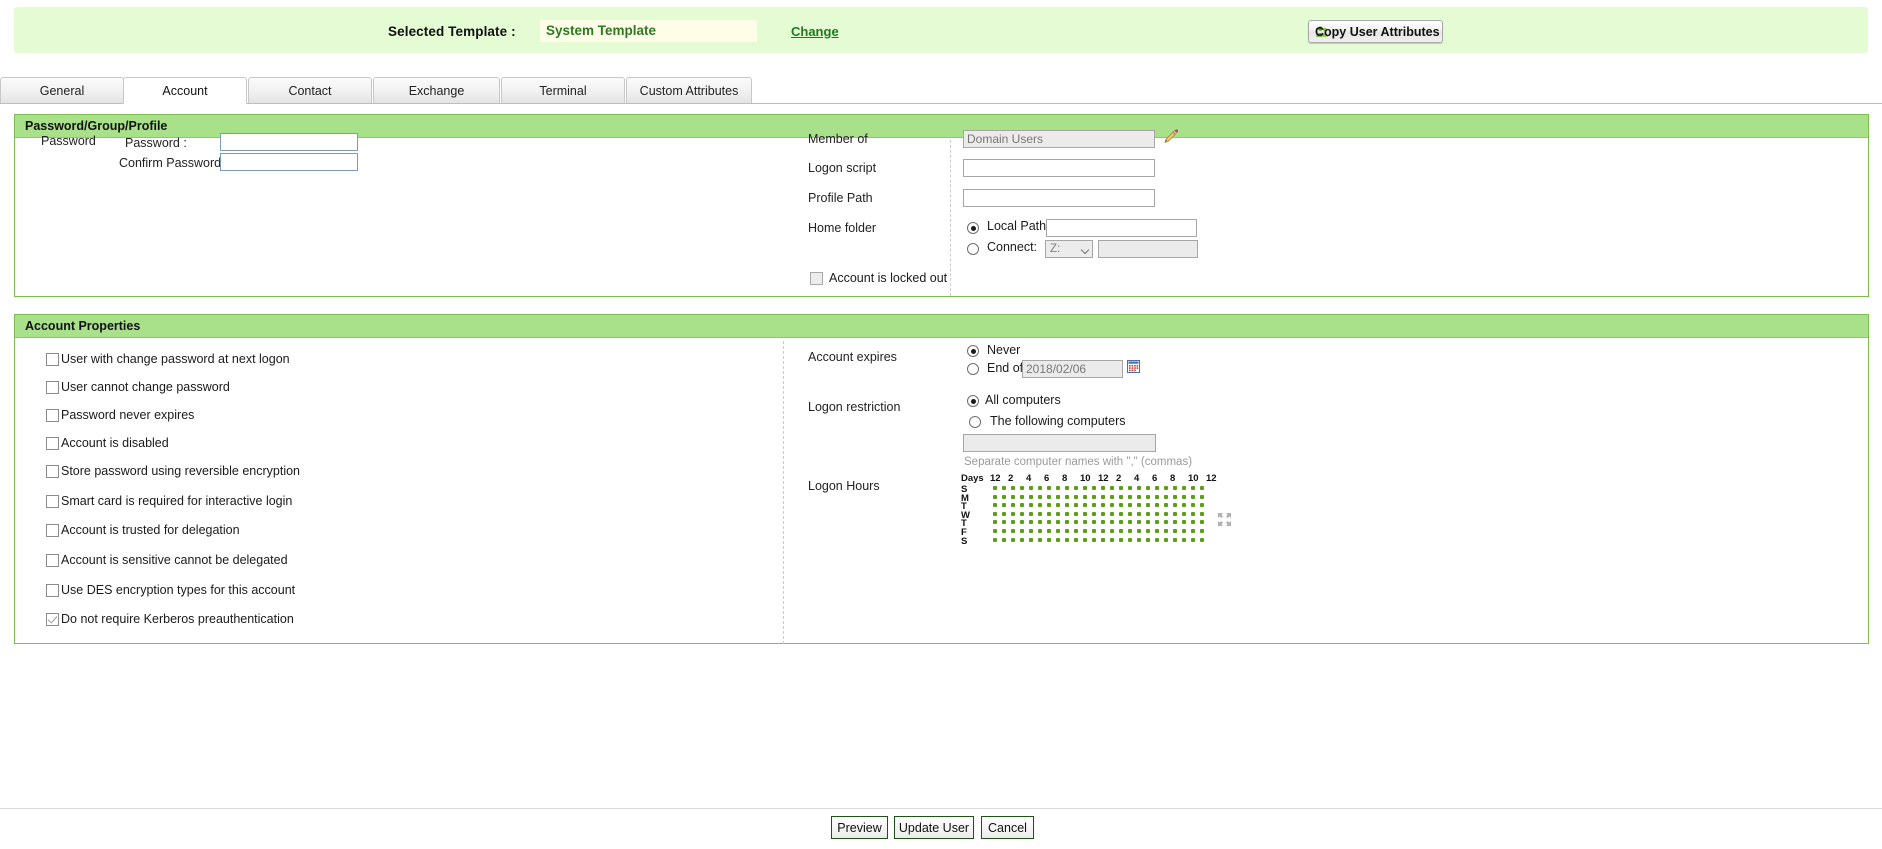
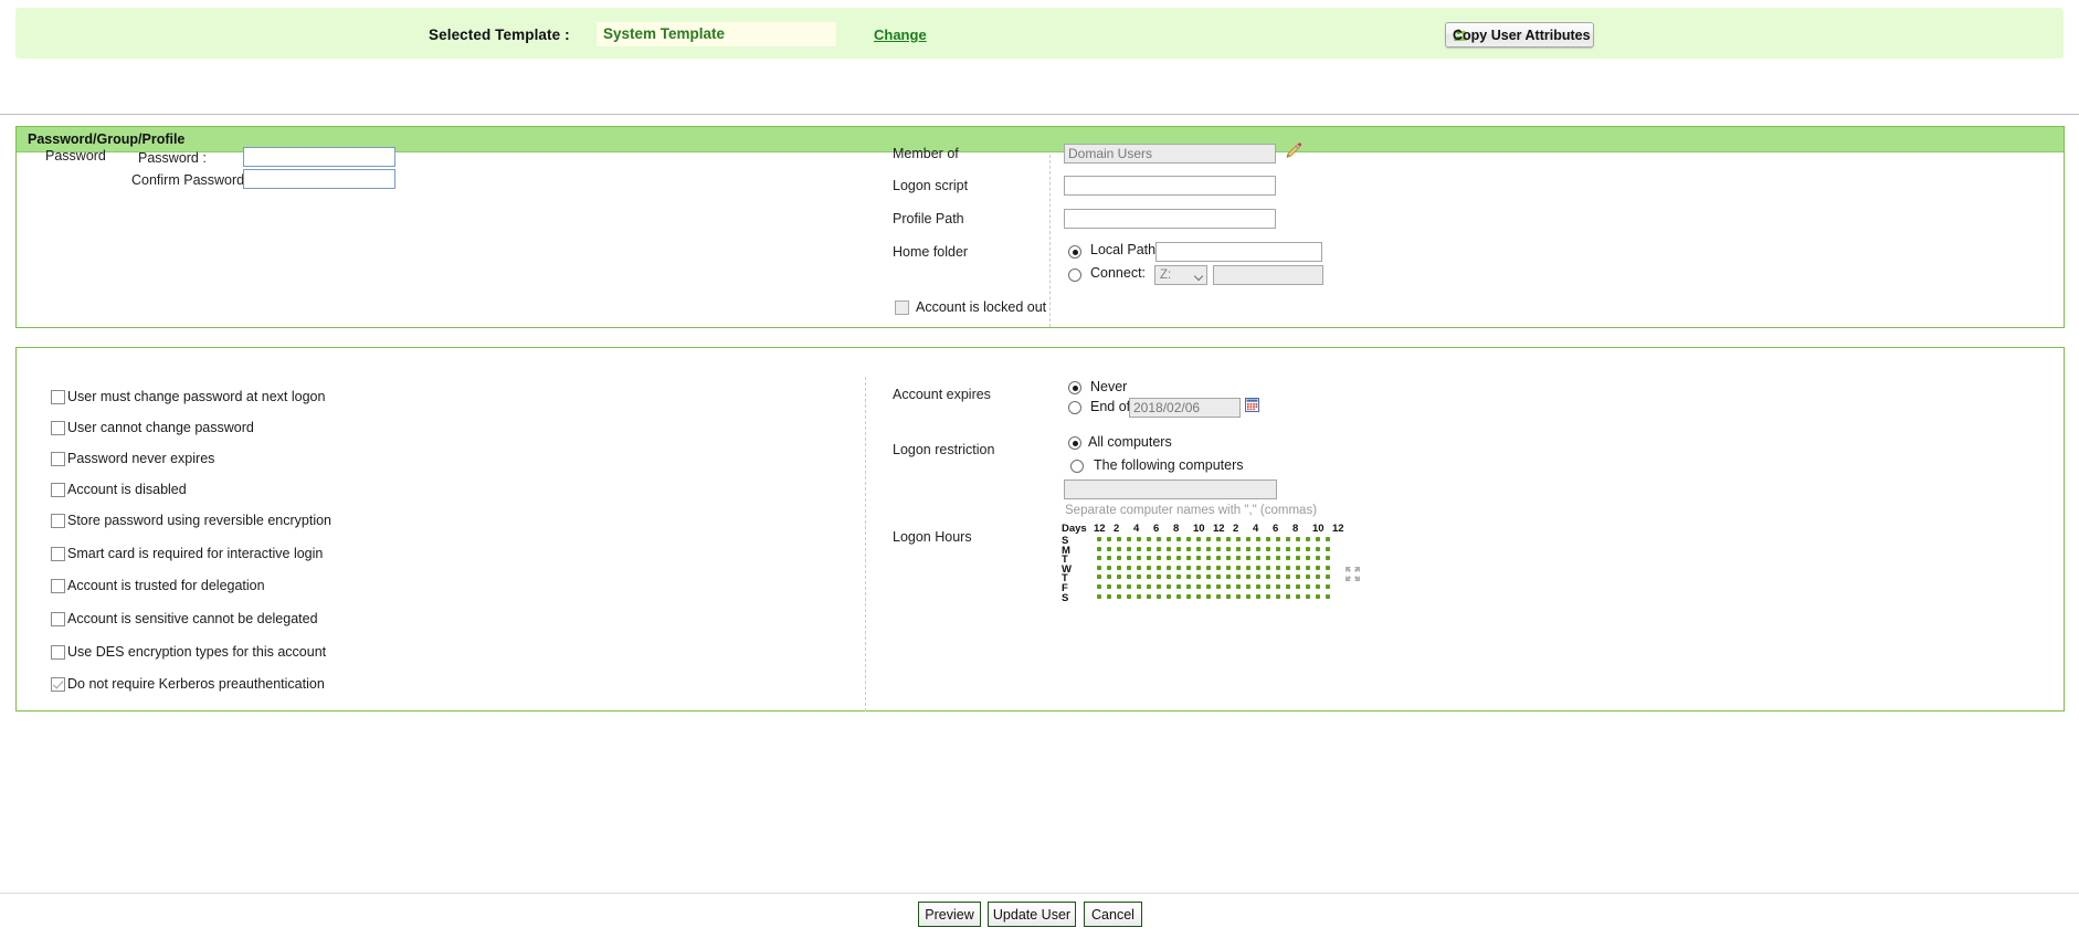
  Selected Template :
  System Template
  Change
  Copy User Attributes
- General
- Account
- Contact
- Exchange
- Terminal
- Custom Attributes
  Password/Group/Profile
  Password
  Password :
  Confirm Password
  Member of
  Domain Users
  Logon script
  Profile Path
  Home folder
  Local Path
  Connect:
  Z:
  Account is locked out
- Account Properties
- User with change password at next logon
+ User must change password at next logon
  User cannot change password
  Password never expires
  Account is disabled
  Store password using reversible encryption
  Smart card is required for interactive login
  Account is trusted for delegation
  Account is sensitive cannot be delegated
  Use DES encryption types for this account
  Do not require Kerberos preauthentication
  Account expires
  Never
  End o
  2018/02/06
  Logon restriction
  All computers
  The following computers
  Separate computer names with "," (commas)
  Logon Hours
  Days
  12
  2
  4
  6
  8
  10
  12
  2
  4
  6
  8
  10
  12
  S
  M
  T
  W
  T
  F
  S
  Preview
  Update User
  Cancel
